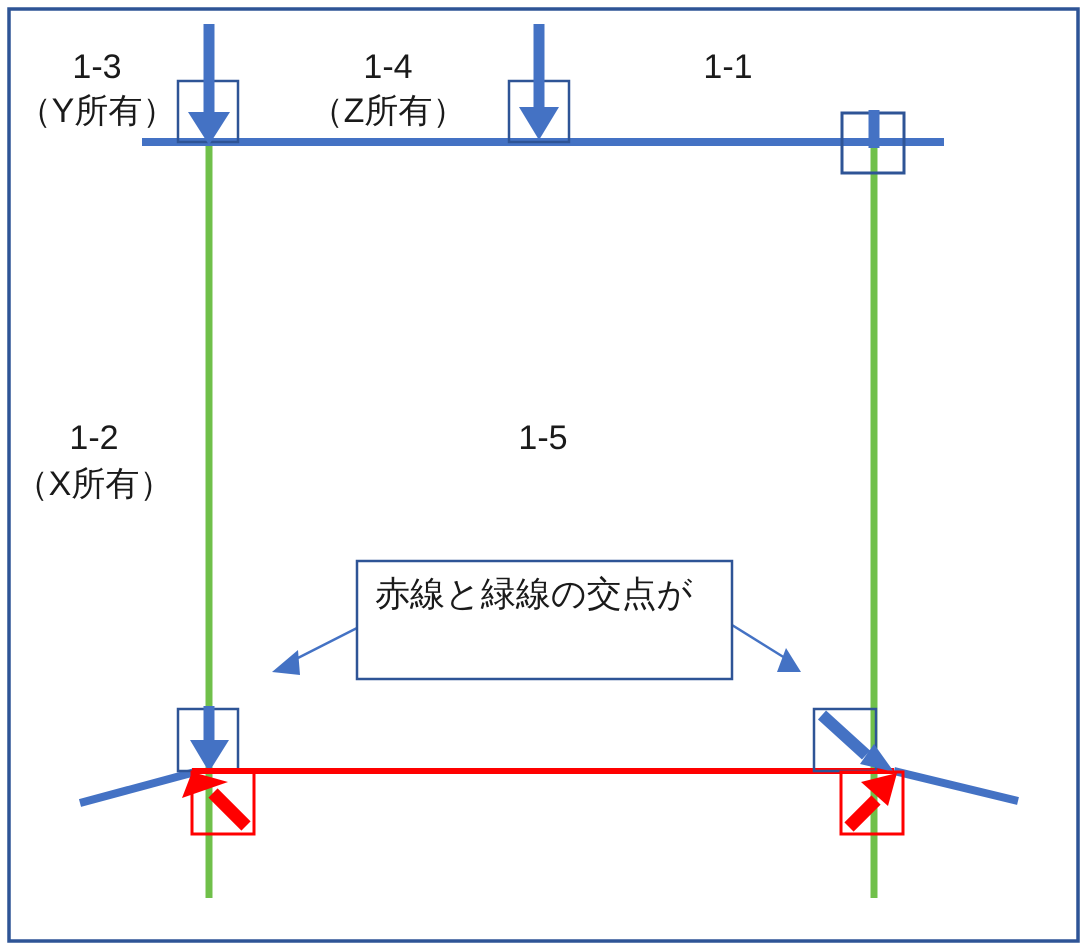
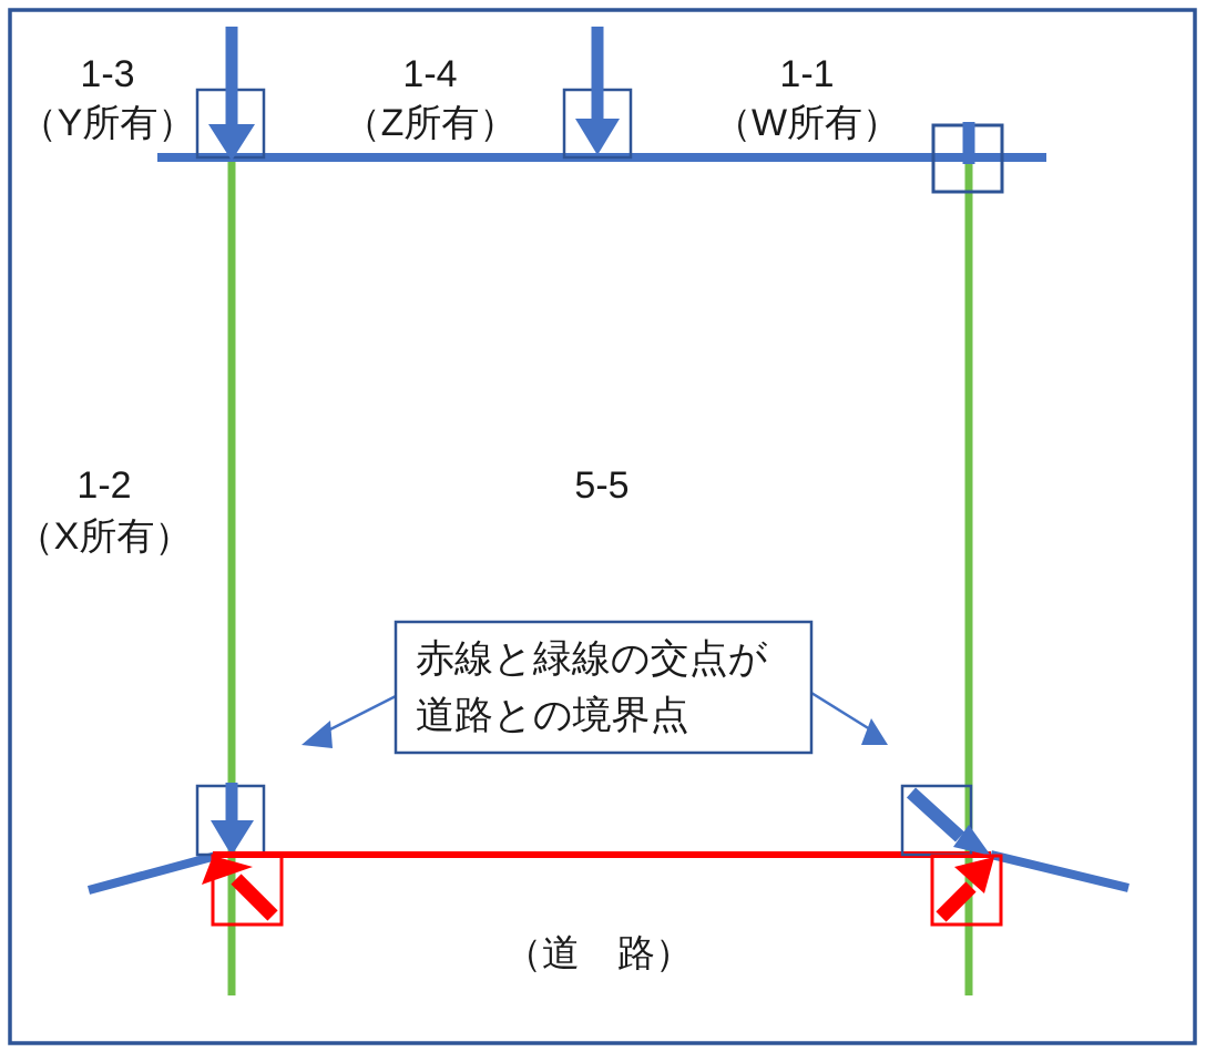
  1-3
  （Y所有）
  1-4
  （Z所有）
  1-1
+ （W所有）
  1-2
  （X所有）
- 1-5
+ 5-5
  赤線と緑線の交点が
+ 道路との境界点
+ （道 路）
